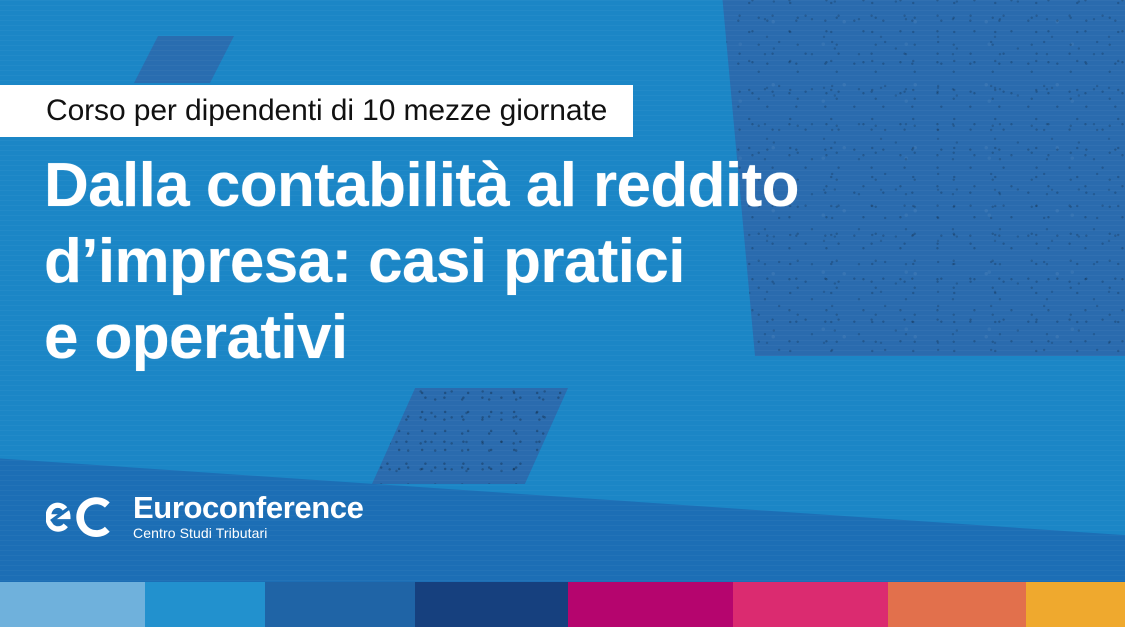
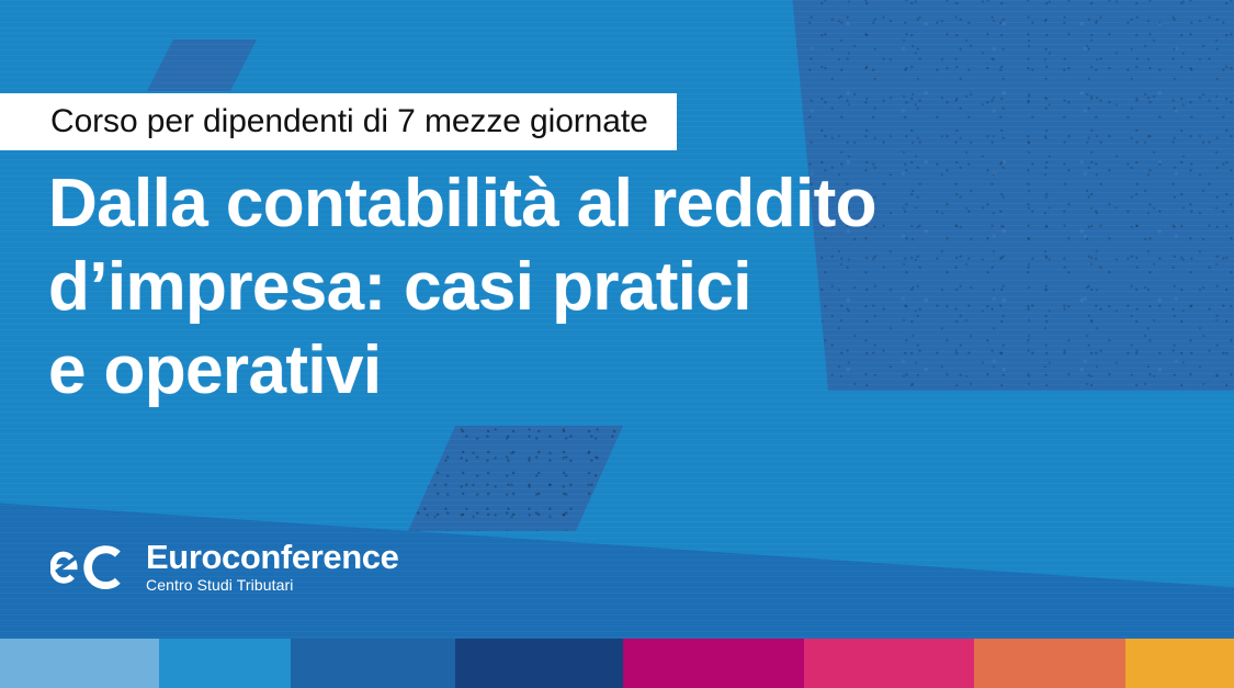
- Corso per dipendenti di 10 mezze giornate
+ Corso per dipendenti di 7 mezze giornate
  Dalla contabilità al reddito
  d’impresa: casi pratici
  e operativi
  Euroconference
  Centro Studi Tributari
